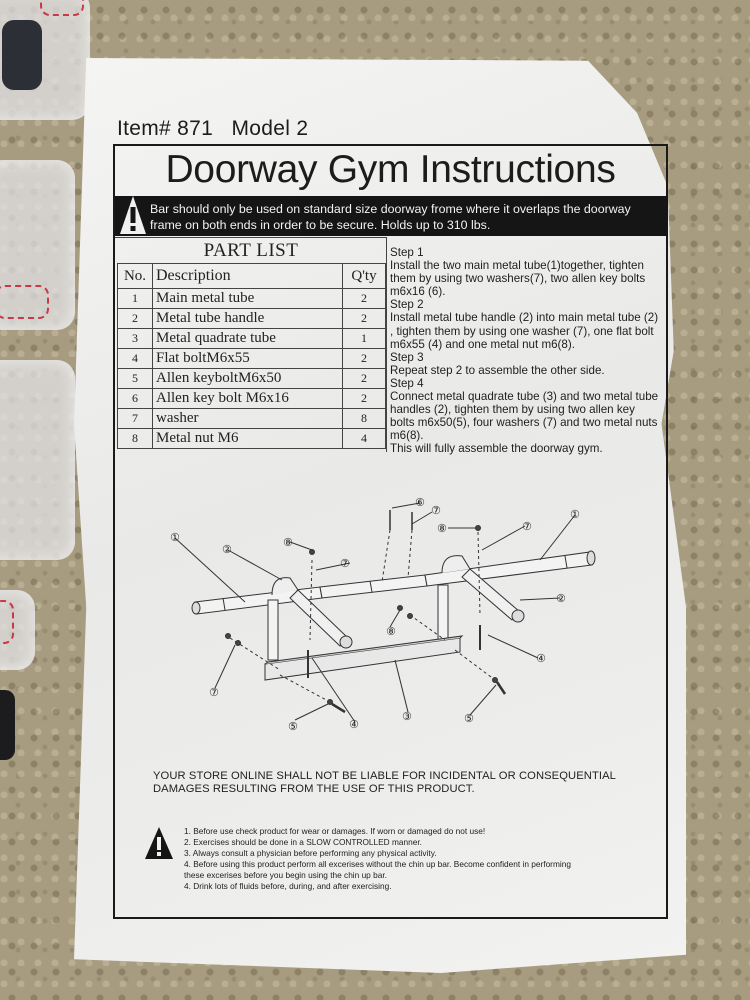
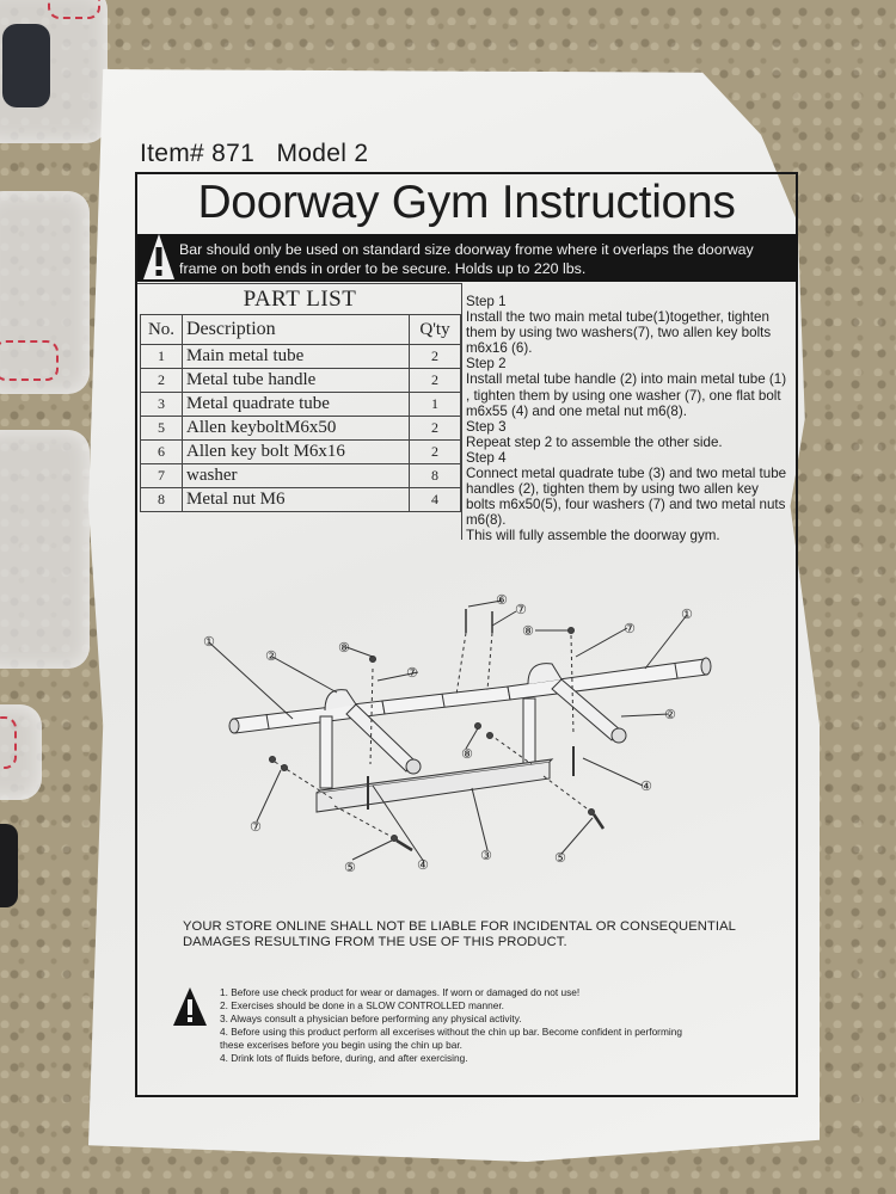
  Item# 871 Model 2
  Doorway Gym Instructions
- Bar should only be used on standard size doorway frome where it overlaps the doorway frame on both ends in order to be secure. Holds up to 310 lbs.
+ Bar should only be used on standard size doorway frome where it overlaps the doorway frame on both ends in order to be secure. Holds up to 220 lbs.
  PART LIST
  No.	Description	Q'ty
  1	Main metal tube	2
  2	Metal tube handle	2
  3	Metal quadrate tube	1
- 4	Flat boltM6x55	2
  5	Allen keyboltM6x50	2
  6	Allen key bolt M6x16	2
  7	washer	8
  8	Metal nut M6	4
  Step 1
  Install the two main metal tube(1)together, tighten them by using two washers(7), two allen key bolts m6x16 (6).
  Step 2
- Install metal tube handle (2) into main metal tube (2) , tighten them by using one washer (7), one flat bolt m6x55 (4) and one metal nut m6(8).
+ Install metal tube handle (2) into main metal tube (1) , tighten them by using one washer (7), one flat bolt m6x55 (4) and one metal nut m6(8).
  Step 3
  Repeat step 2 to assemble the other side.
  Step 4
  Connect metal quadrate tube (3) and two metal tube handles (2), tighten them by using two allen key bolts m6x50(5), four washers (7) and two metal nuts m6(8).
  This will fully assemble the doorway gym.
  ①
  ②
  ⑥
  ⑦
  ⑧
  ⑦
  ⑦
  ①
  ⑧
  ②
  ⑧
  ④
  ⑦
  ⑤
  ④
  ③
  ⑤
  YOUR STORE ONLINE SHALL NOT BE LIABLE FOR INCIDENTAL OR CONSEQUENTIAL DAMAGES RESULTING FROM THE USE OF THIS PRODUCT.
  1. Before use check product for wear or damages. If worn or damaged do not use!
  2. Exercises should be done in a SLOW CONTROLLED manner.
  3. Always consult a physician before performing any physical activity.
  4. Before using this product perform all excerises without the chin up bar. Become confident in performing
  these excerises before you begin using the chin up bar.
  4. Drink lots of fluids before, during, and after exercising.
